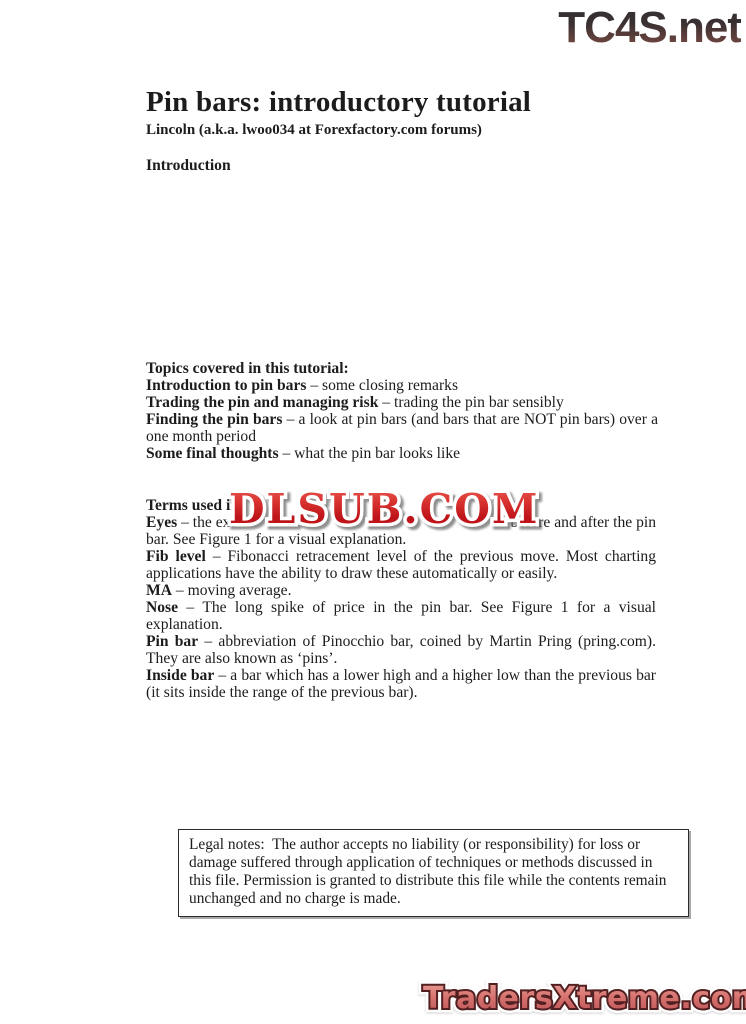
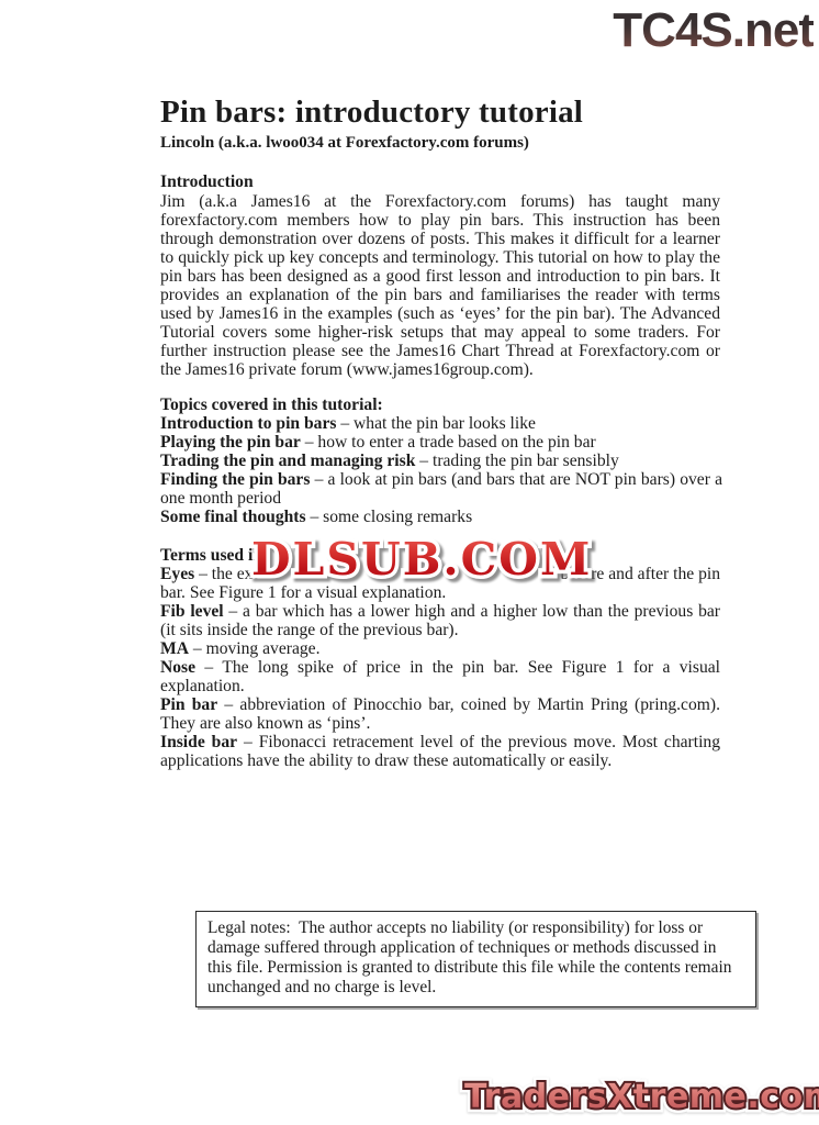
  TC4S.net
  Pin bars: introductory tutorial
  Lincoln (a.k.a. lwoo034 at Forexfactory.com forums)
  Introduction
+ Jim (a.k.a James16 at the Forexfactory.com forums) has taught many forexfactory.com members how to play pin bars. This instruction has been through demonstration over dozens of posts. This makes it difficult for a learner to quickly pick up key concepts and terminology. This tutorial on how to play the pin bars has been designed as a good first lesson and introduction to pin bars. It provides an explanation of the pin bars and familiarises the reader with terms used by James16 in the examples (such as ‘eyes’ for the pin bar). The Advanced Tutorial covers some higher-risk setups that may appeal to some traders. For further instruction please see the James16 Chart Thread at Forexfactory.com or the James16 private forum (www.james16group.com).
  Topics covered in this tutorial:
- Introduction to pin bars – some closing remarks
+ Introduction to pin bars – what the pin bar looks like
+ Playing the pin bar – how to enter a trade based on the pin bar
  Trading the pin and managing risk – trading the pin bar sensibly
  Finding the pin bars – a look at pin bars (and bars that are NOT pin bars) over a one month period
- Some final thoughts – what the pin bar looks like
+ Some final thoughts – some closing remarks
  Terms used
  Eyes – the ex
  re and after the pin
  bar. See Figure 1 for a visual explanation.
- Fib level – Fibonacci retracement level of the previous move. Most charting applications have the ability to draw these automatically or easily.
+ Fib level – a bar which has a lower high and a higher low than the previous bar (it sits inside the range of the previous bar).
  MA – moving average.
  Nose – The long spike of price in the pin bar. See Figure 1 for a visual explanation.
  Pin bar – abbreviation of Pinocchio bar, coined by Martin Pring (pring.com). They are also known as ‘pins’.
- Inside bar – a bar which has a lower high and a higher low than the previous bar (it sits inside the range of the previous bar).
+ Inside bar – Fibonacci retracement level of the previous move. Most charting applications have the ability to draw these automatically or easily.
  DLSUB.COM
- Legal notes: The author accepts no liability (or responsibility) for loss or damage suffered through application of techniques or methods discussed in this file. Permission is granted to distribute this file while the contents remain unchanged and no charge is made.
+ Legal notes: The author accepts no liability (or responsibility) for loss or damage suffered through application of techniques or methods discussed in this file. Permission is granted to distribute this file while the contents remain unchanged and no charge is level.
  TradersXtreme.co
